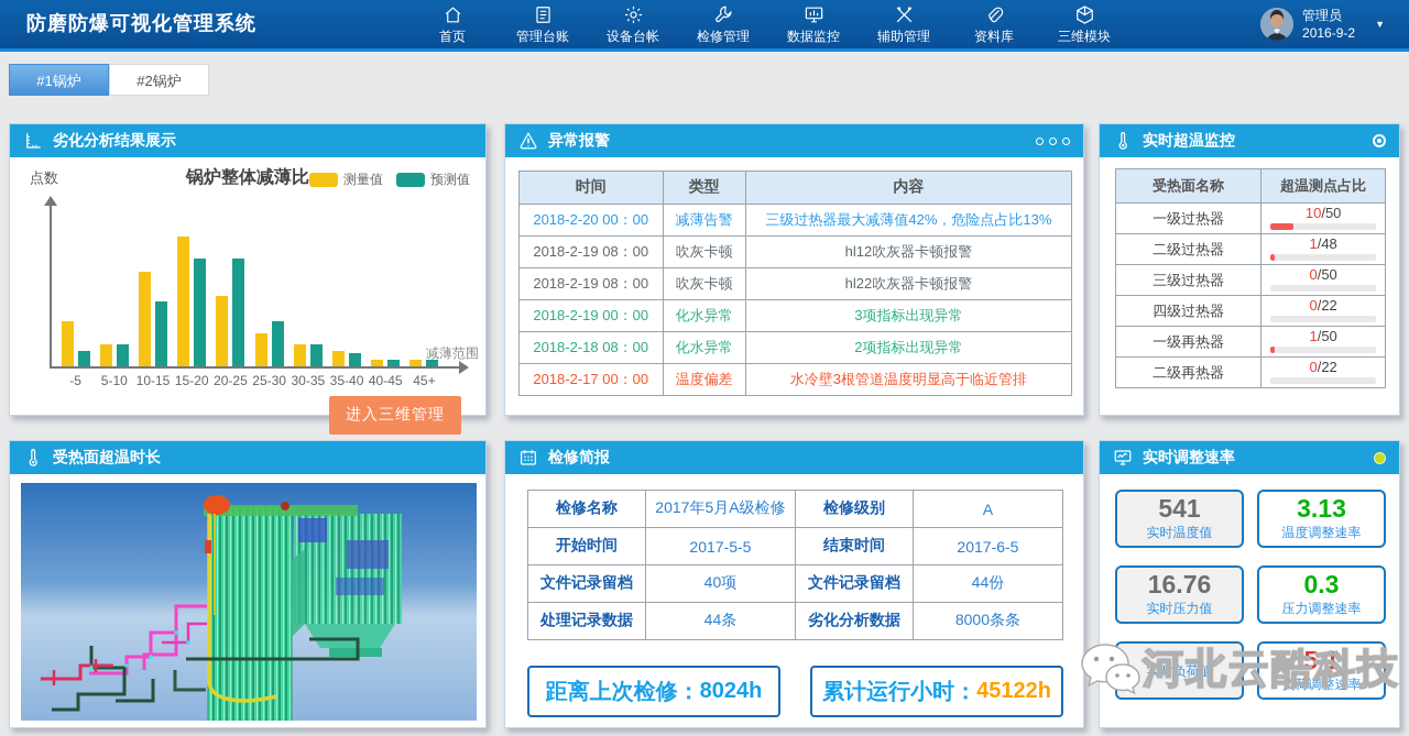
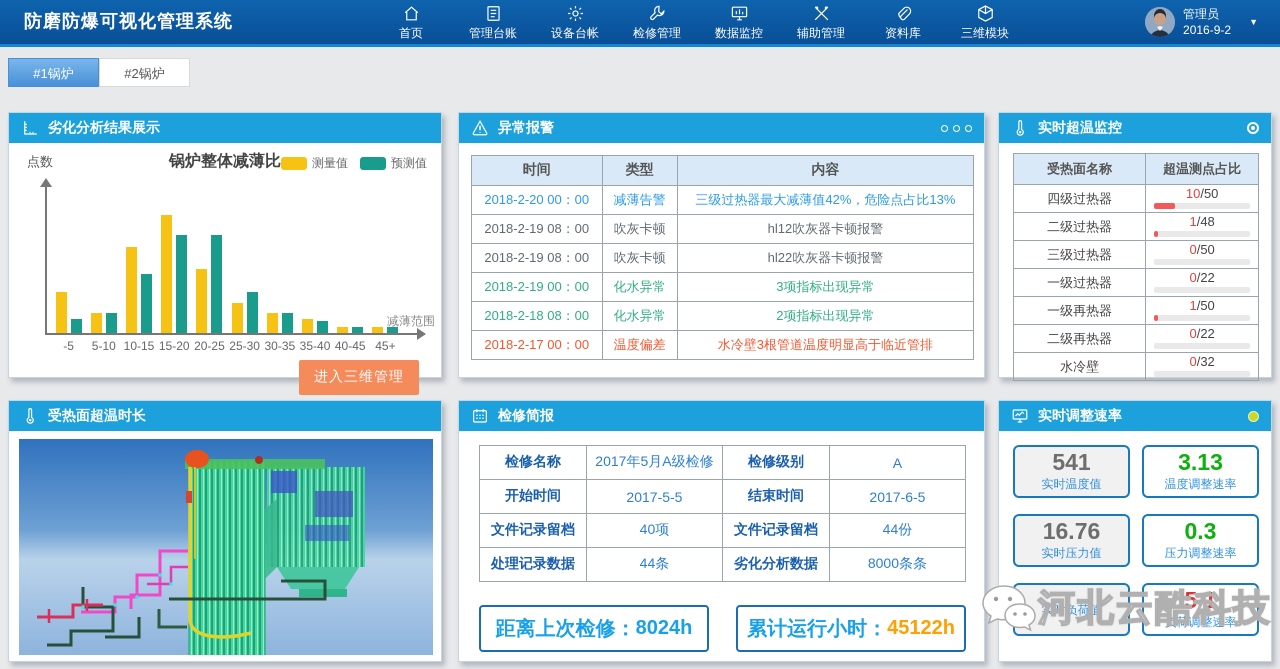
  防磨防爆可视化管理系统
  首页
  管理台账
  设备台帐
  检修管理
  数据监控
  辅助管理
  资料库
  三维模块
  管理员
  2016-9-2
  ▼
  #1锅炉 #2锅炉
  劣化分析结果展示
  点数
  锅炉整体减薄比
  测量值
  预测值
  -5
  5-10
  10-15
  15-20
  20-25
  25-30
  30-35
  35-40
  40-45
  45+
  减薄范围
  异常报警
  时间	类型	内容
  2018-2-20 00：00	减薄告警	三级过热器最大减薄值42%，危险点占比13%
  2018-2-19 08：00	吹灰卡顿	hl12吹灰器卡顿报警
  2018-2-19 08：00	吹灰卡顿	hl22吹灰器卡顿报警
  2018-2-19 00：00	化水异常	3项指标出现异常
  2018-2-18 08：00	化水异常	2项指标出现异常
  2018-2-17 00：00	温度偏差	水冷壁3根管道温度明显高于临近管排
  实时超温监控
  受热面名称	超温测点占比
- 一级过热器	10/50
+ 四级过热器	10/50
  二级过热器	1/48
  三级过热器	0/50
- 四级过热器	0/22
+ 一级过热器	0/22
  一级再热器	1/50
  二级再热器	0/22
+ 水冷壁	0/32
  受热面超温时长
  进入三维管理
  检修简报
  检修名称	2017年5月A级检修	检修级别	A
  开始时间	2017-5-5	结束时间	2017-6-5
  文件记录留档	40项	文件记录留档	44份
  处理记录数据	44条	劣化分析数据	8000条条
  距离上次检修：
  8024h
  累计运行小时：
  45122h
  实时调整速率
  541
  实时温度值
  3.13
  温度调整速率
  16.76
  实时压力值
  0.3
  压力调整速率
  实时负荷值
  5.1
  负荷调整速率
  河北云酷科技
